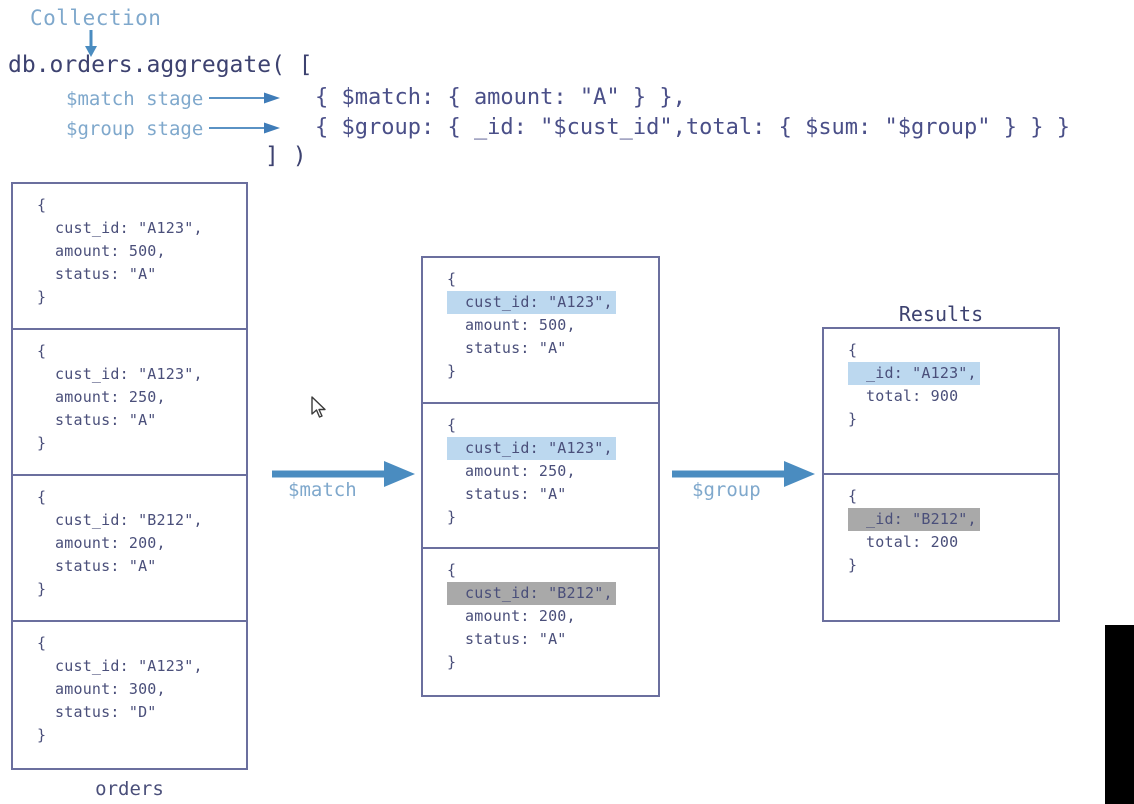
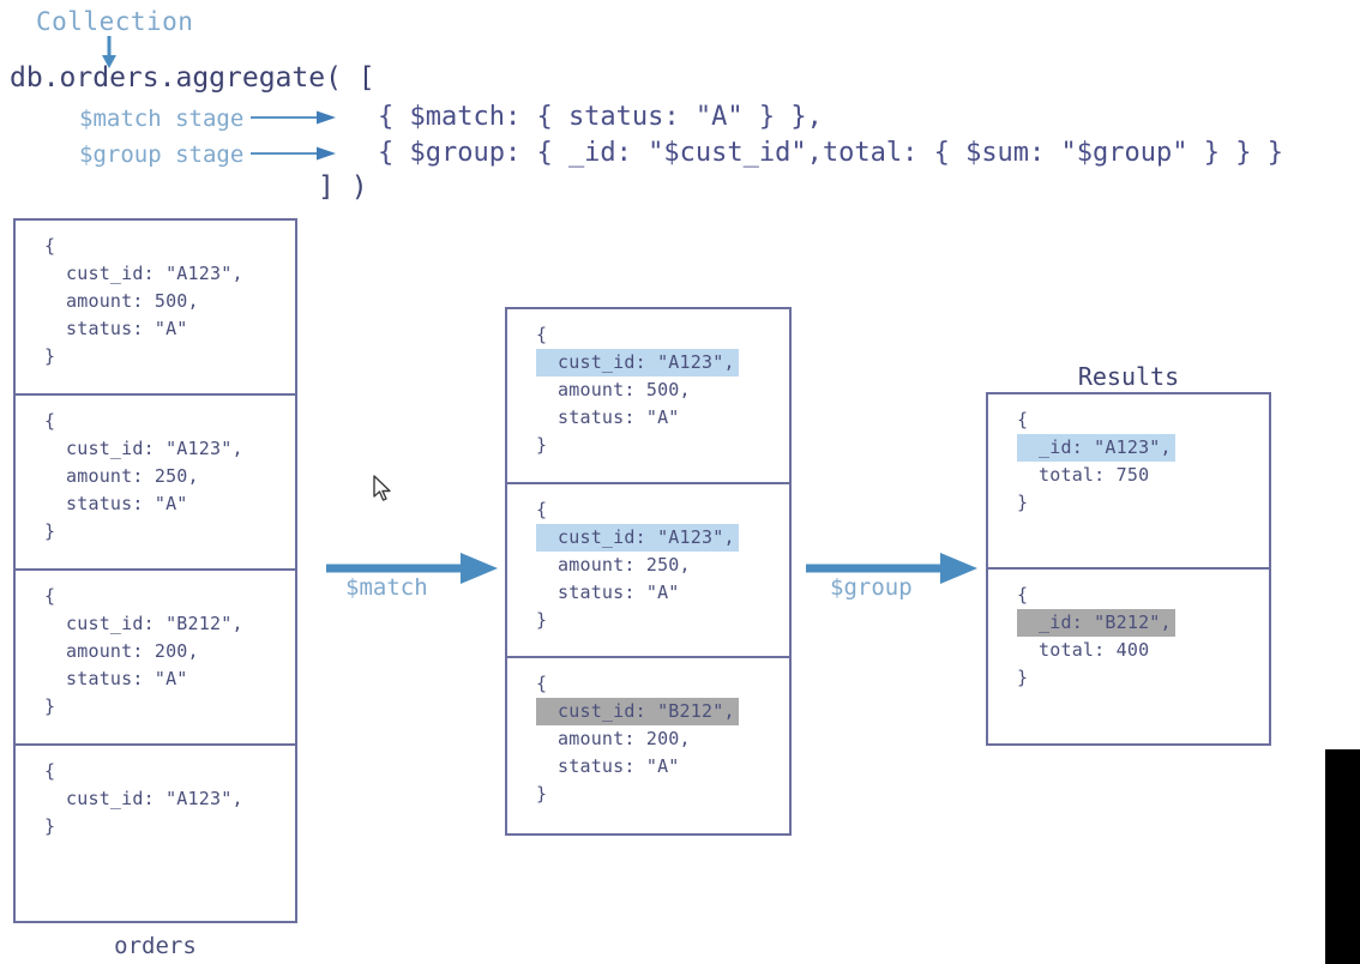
  Collection
  db.orders.aggregate( [
  $match stage
  $group stage
- { $match: { amount: "A" } },
+ { $match: { status: "A" } },
  { $group: { _id: "$cust_id",total: { $sum: "$group" } } }
  ] )
  {
  cust_id: "A123",
  amount: 500,
  status: "A"
  }
  {
  cust_id: "A123",
  amount: 250,
  status: "A"
  }
  {
  cust_id: "B212",
  amount: 200,
  status: "A"
  }
  {
  cust_id: "A123",
- amount: 300,
- status: "D"
  }
  orders
  $match
  {
  cust_id: "A123",
  amount: 500,
  status: "A"
  }
  {
  cust_id: "A123",
  amount: 250,
  status: "A"
  }
  {
  cust_id: "B212",
  amount: 200,
  status: "A"
  }
  $group
  Results
  {
  _id: "A123",
- total: 900
+ total: 750
  }
  {
  _id: "B212",
- total: 200
+ total: 400
  }
